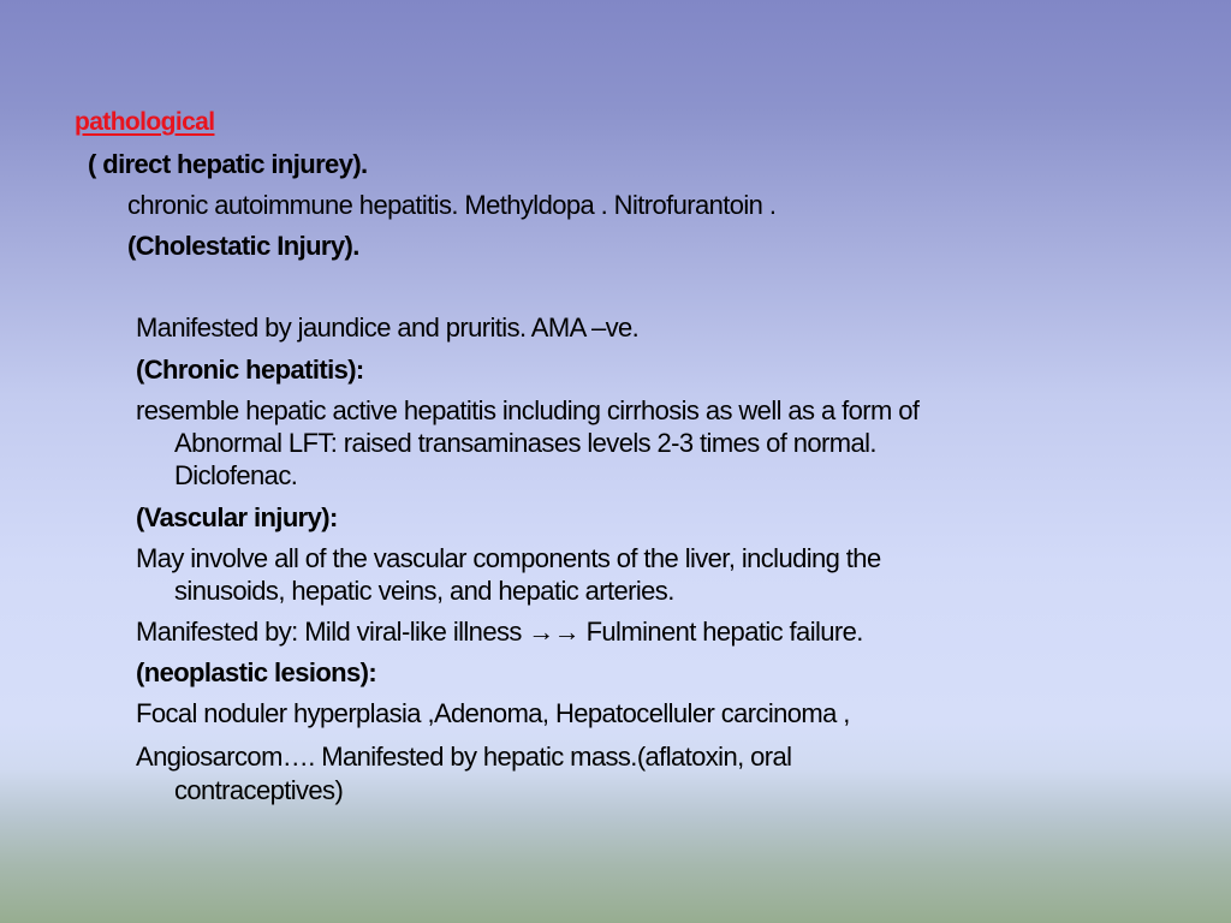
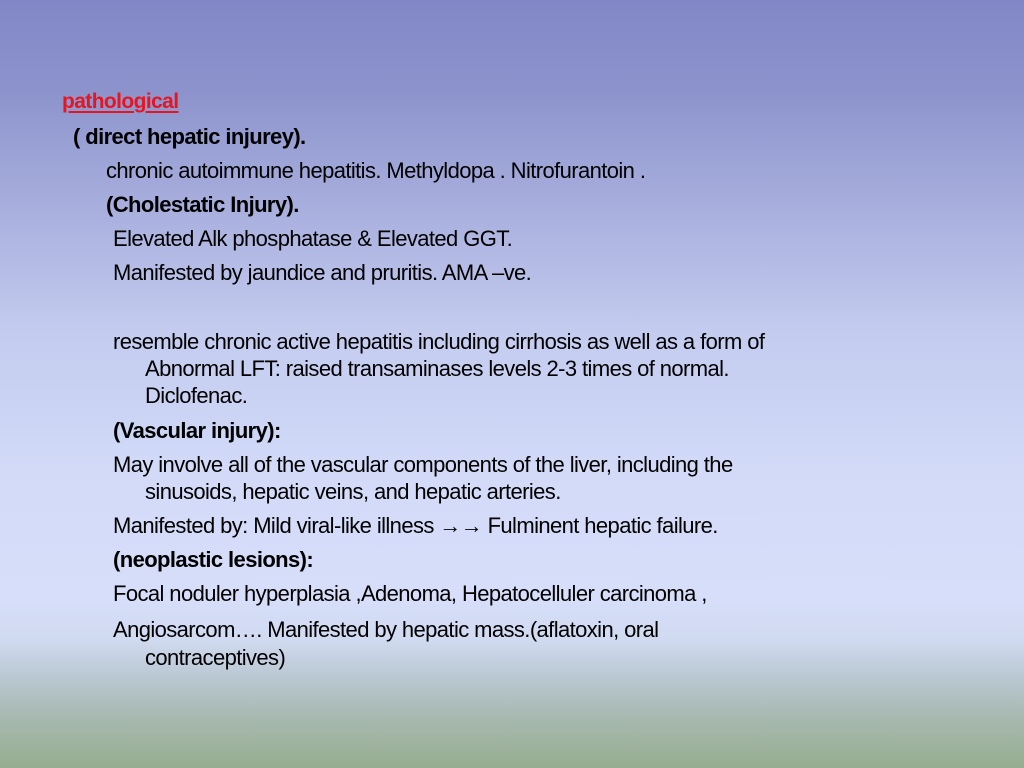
  pathological
  ( direct hepatic injurey).
  chronic autoimmune hepatitis. Methyldopa . Nitrofurantoin .
  (Cholestatic Injury).
+ Elevated Alk phosphatase & Elevated GGT.
  Manifested by jaundice and pruritis. AMA –ve.
- (Chronic hepatitis):
- resemble hepatic active hepatitis including cirrhosis as well as a form of
+ resemble chronic active hepatitis including cirrhosis as well as a form of
  Abnormal LFT: raised transaminases levels 2-3 times of normal.
  Diclofenac.
  (Vascular injury):
  May involve all of the vascular components of the liver, including the
  sinusoids, hepatic veins, and hepatic arteries.
  Manifested by: Mild viral-like illness →→ Fulminent hepatic failure.
  (neoplastic lesions):
  Focal noduler hyperplasia ,Adenoma, Hepatocelluler carcinoma ,
  Angiosarcom…. Manifested by hepatic mass.(aflatoxin, oral
  contraceptives)
